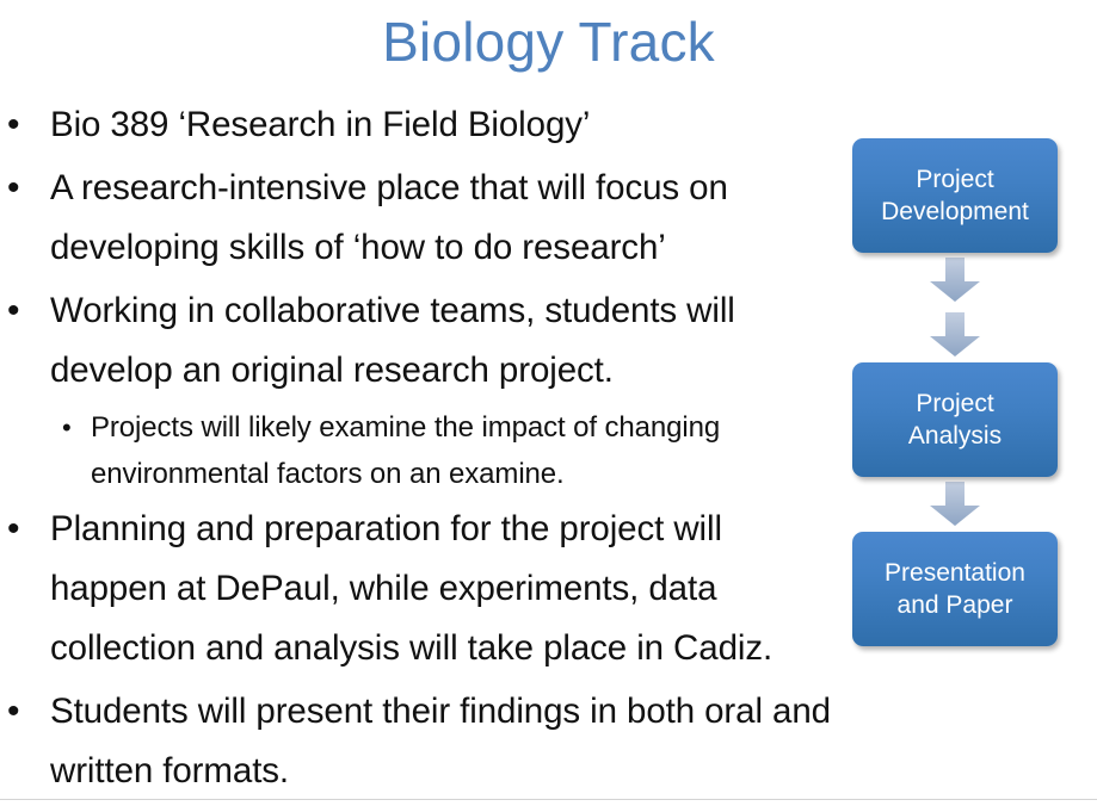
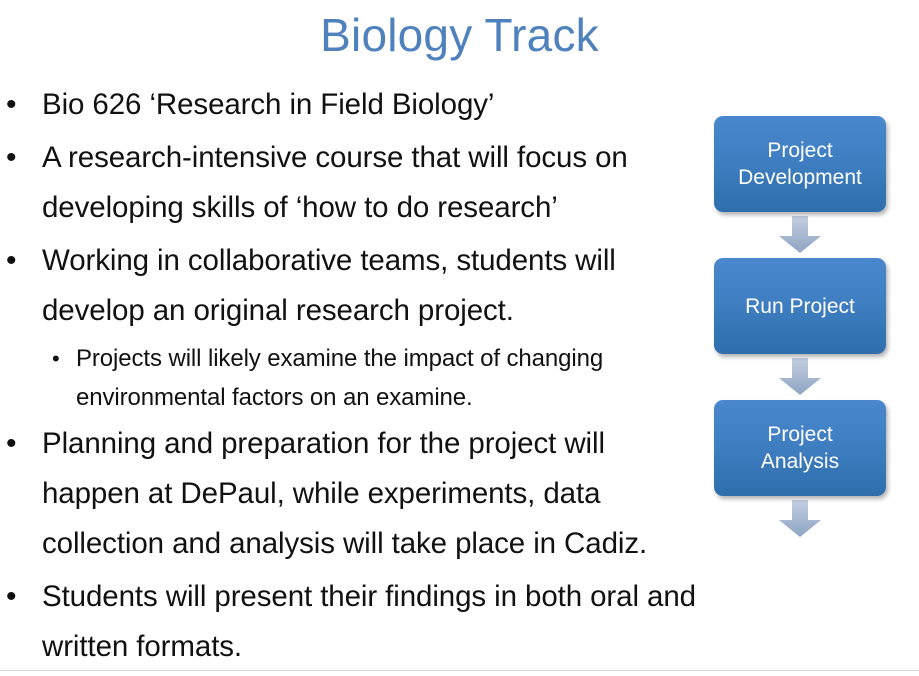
  Biology Track
  •
- Bio 389 ‘Research in Field Biology’
+ Bio 626 ‘Research in Field Biology’
  •
- A research-intensive place that will focus on developing skills of ‘how to do research’
+ A research-intensive course that will focus on developing skills of ‘how to do research’
  •
  Working in collaborative teams, students will develop an original research project.
  •
  Projects will likely examine the impact of changing environmental factors on an examine.
  •
  Planning and preparation for the project will happen at DePaul, while experiments, data collection and analysis will take place in Cadiz.
  •
  Students will present their findings in both oral and written formats.
  Project
  Development
+ Run Project
  Project
  Analysis
- Presentation
- and Paper
